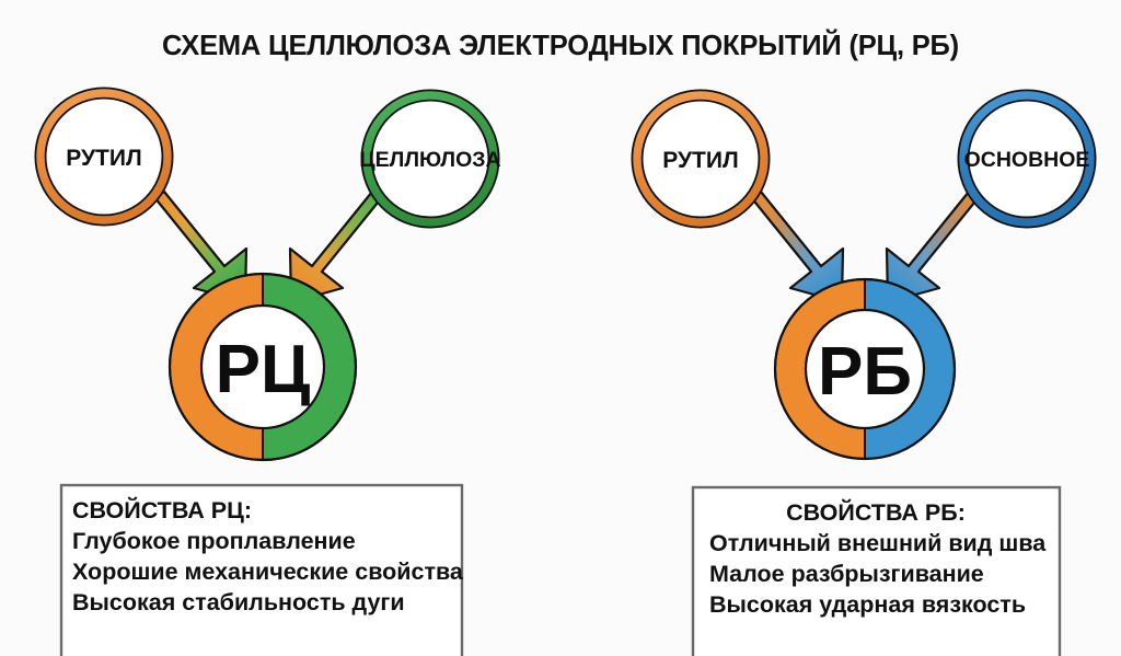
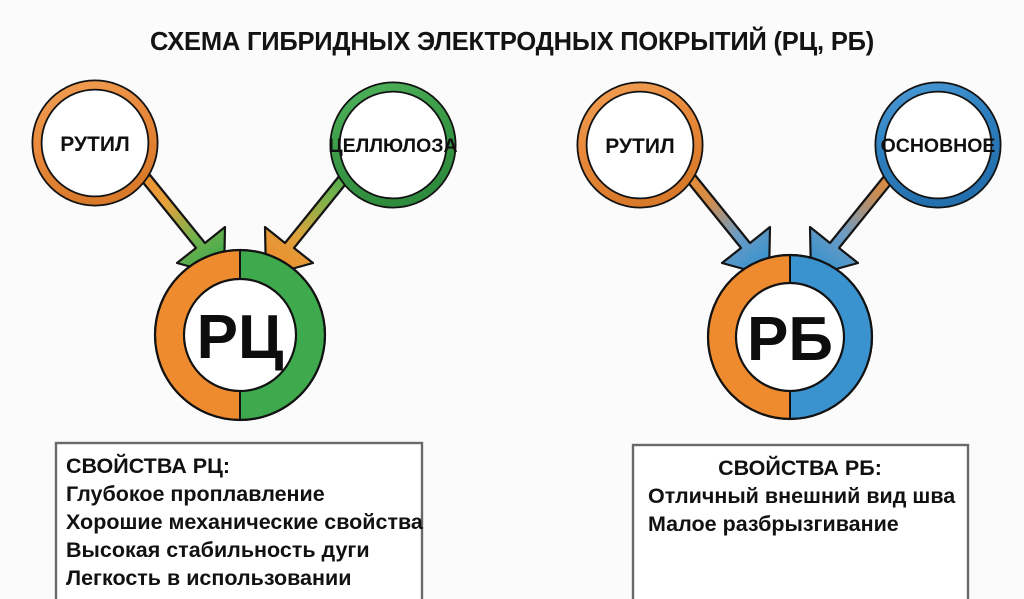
- СХЕМА ЦЕЛЛЮЛОЗА ЭЛЕКТРОДНЫХ ПОКРЫТИЙ (РЦ, РБ)
+ СХЕМА ГИБРИДНЫХ ЭЛЕКТРОДНЫХ ПОКРЫТИЙ (РЦ, РБ)
  РУТИЛ
  ЦЕЛЛЮЛОЗА
  РЦ
  РУТИЛ
  ОСНОВНОЕ
  РБ
  СВОЙСТВА РЦ:
  Глубокое проплавление
  Хорошие механические свойства
  Высокая стабильность дуги
+ Легкость в использовании
  СВОЙСТВА РБ:
  Отличный внешний вид шва
  Малое разбрызгивание
- Высокая ударная вязкость
